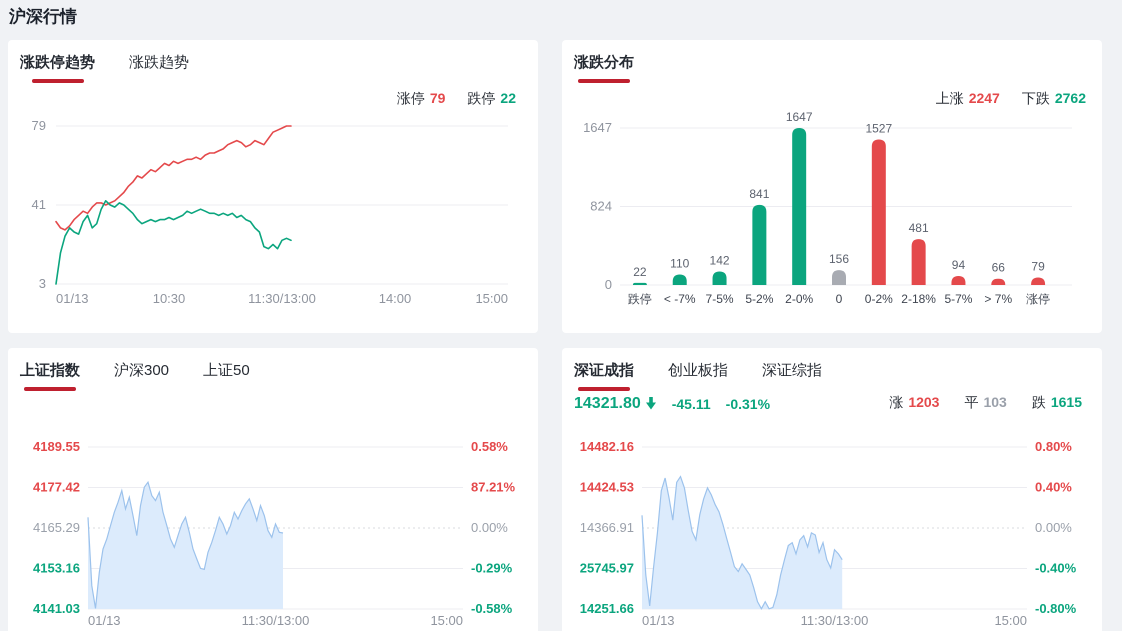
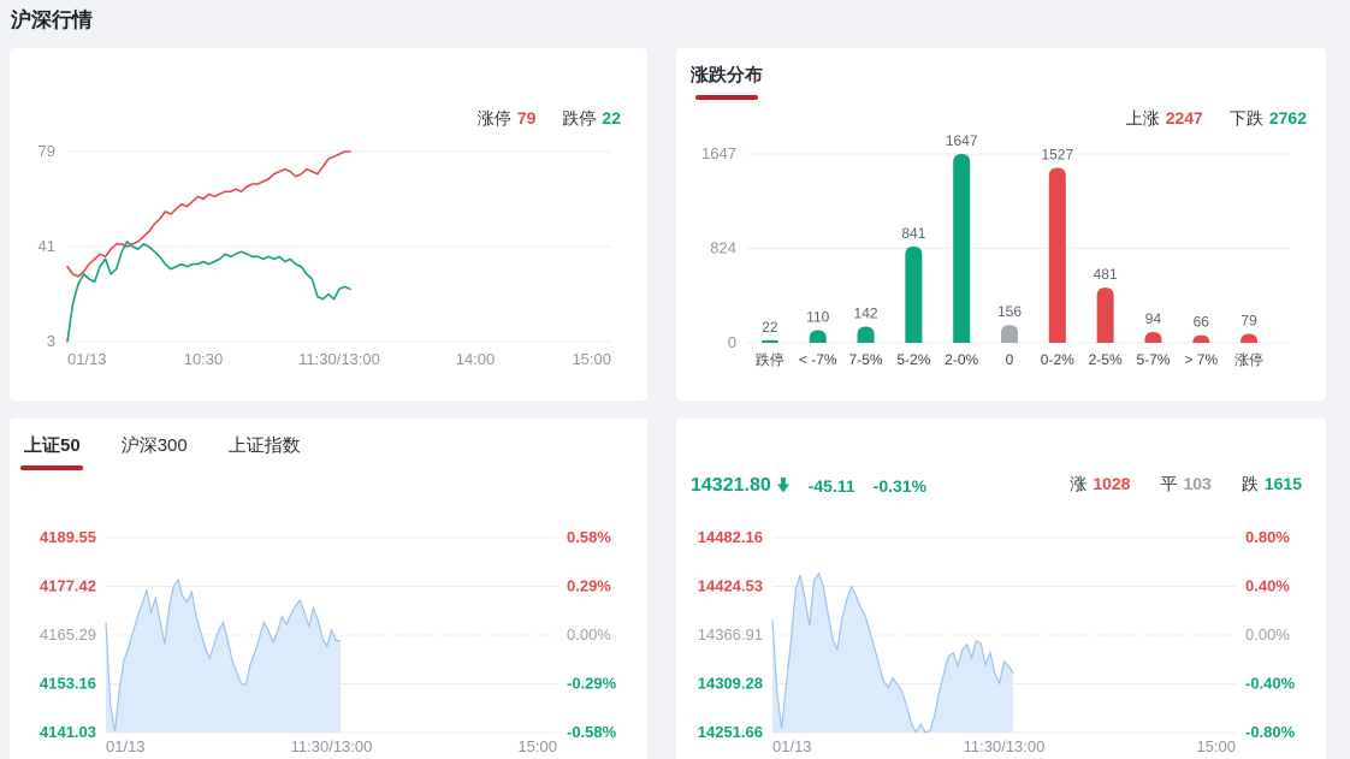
  沪深行情
- 涨跌停趋势
- 涨跌趋势
  涨停 79
  跌停 22
  3
  41
  79
  01/13
  10:30
  11:30/13:00
  14:00
  15:00
  涨跌分布
  上涨 2247
  下跌 2762
  0
  824
  1647
  22
  跌停
  110
  < -7%
  142
  7-5%
  841
  5-2%
  1647
  2-0%
  156
  0
  1527
  0-2%
  481
- 2-18%
+ 2-5%
  94
  5-7%
  66
  > 7%
  79
  涨停
- 上证指数
+ 上证50
  沪深300
- 上证50
+ 上证指数
  4189.55
  0.58%
  4177.42
- 87.21%
+ 0.29%
  4165.29
  0.00%
  4153.16
  -0.29%
  4141.03
  -0.58%
  01/13
  11:30/13:00
  15:00
- 深证成指
- 创业板指
- 深证综指
  14321.80
  -45.11
  -0.31%
- 涨 1203
+ 涨 1028
  平 103
  跌 1615
  14482.16
  0.80%
  14424.53
  0.40%
  14366.91
  0.00%
- 25745.97
+ 14309.28
  -0.40%
  14251.66
  -0.80%
  01/13
  11:30/13:00
  15:00
